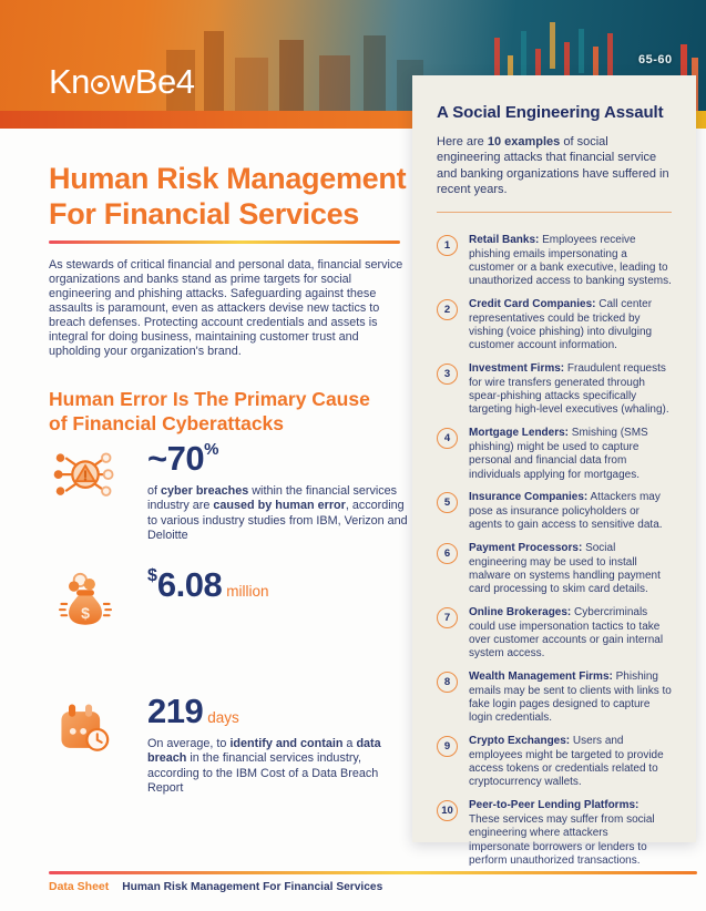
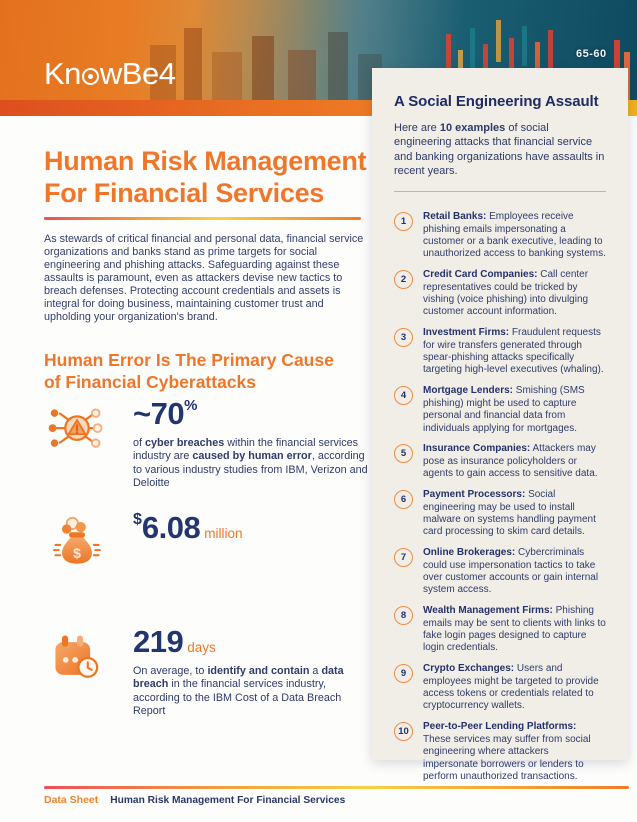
  65-60
  Kn
  wBe4
  Human Risk Management
  For Financial Services
  As stewards of critical financial and personal data, financial service organizations and banks stand as prime targets for social engineering and phishing attacks. Safeguarding against these assaults is paramount, even as attackers devise new tactics to breach defenses. Protecting account credentials and assets is integral for doing business, maintaining customer trust and upholding your organization's brand.
  Human Error Is The Primary Cause
  of Financial Cyberattacks
  ~70%
  of cyber breaches within the financial services industry are caused by human error, according to various industry studies from IBM, Verizon and Deloitte
  $
  $6.08 million
  219 days
  On average, to identify and contain a data breach in the financial services industry, according to the IBM Cost of a Data Breach Report
  A Social Engineering Assault
- Here are 10 examples of social engineering attacks that financial service and banking organizations have suffered in recent years.
+ Here are 10 examples of social engineering attacks that financial service and banking organizations have assaults in recent years.
  1
  Retail Banks: Employees receive phishing emails impersonating a customer or a bank executive, leading to unauthorized access to banking systems.
  2
  Credit Card Companies: Call center representatives could be tricked by vishing (voice phishing) into divulging customer account information.
  3
  Investment Firms: Fraudulent requests for wire transfers generated through spear-phishing attacks specifically targeting high-level executives (whaling).
  4
  Mortgage Lenders: Smishing (SMS phishing) might be used to capture personal and financial data from individuals applying for mortgages.
  5
  Insurance Companies: Attackers may pose as insurance policyholders or agents to gain access to sensitive data.
  6
  Payment Processors: Social engineering may be used to install malware on systems handling payment card processing to skim card details.
  7
  Online Brokerages: Cybercriminals could use impersonation tactics to take over customer accounts or gain internal system access.
  8
  Wealth Management Firms: Phishing emails may be sent to clients with links to fake login pages designed to capture login credentials.
  9
  Crypto Exchanges: Users and employees might be targeted to provide access tokens or credentials related to cryptocurrency wallets.
  10
  Peer-to-Peer Lending Platforms: These services may suffer from social engineering where attackers impersonate borrowers or lenders to perform unauthorized transactions.
  Data Sheet
  Human Risk Management For Financial Services
